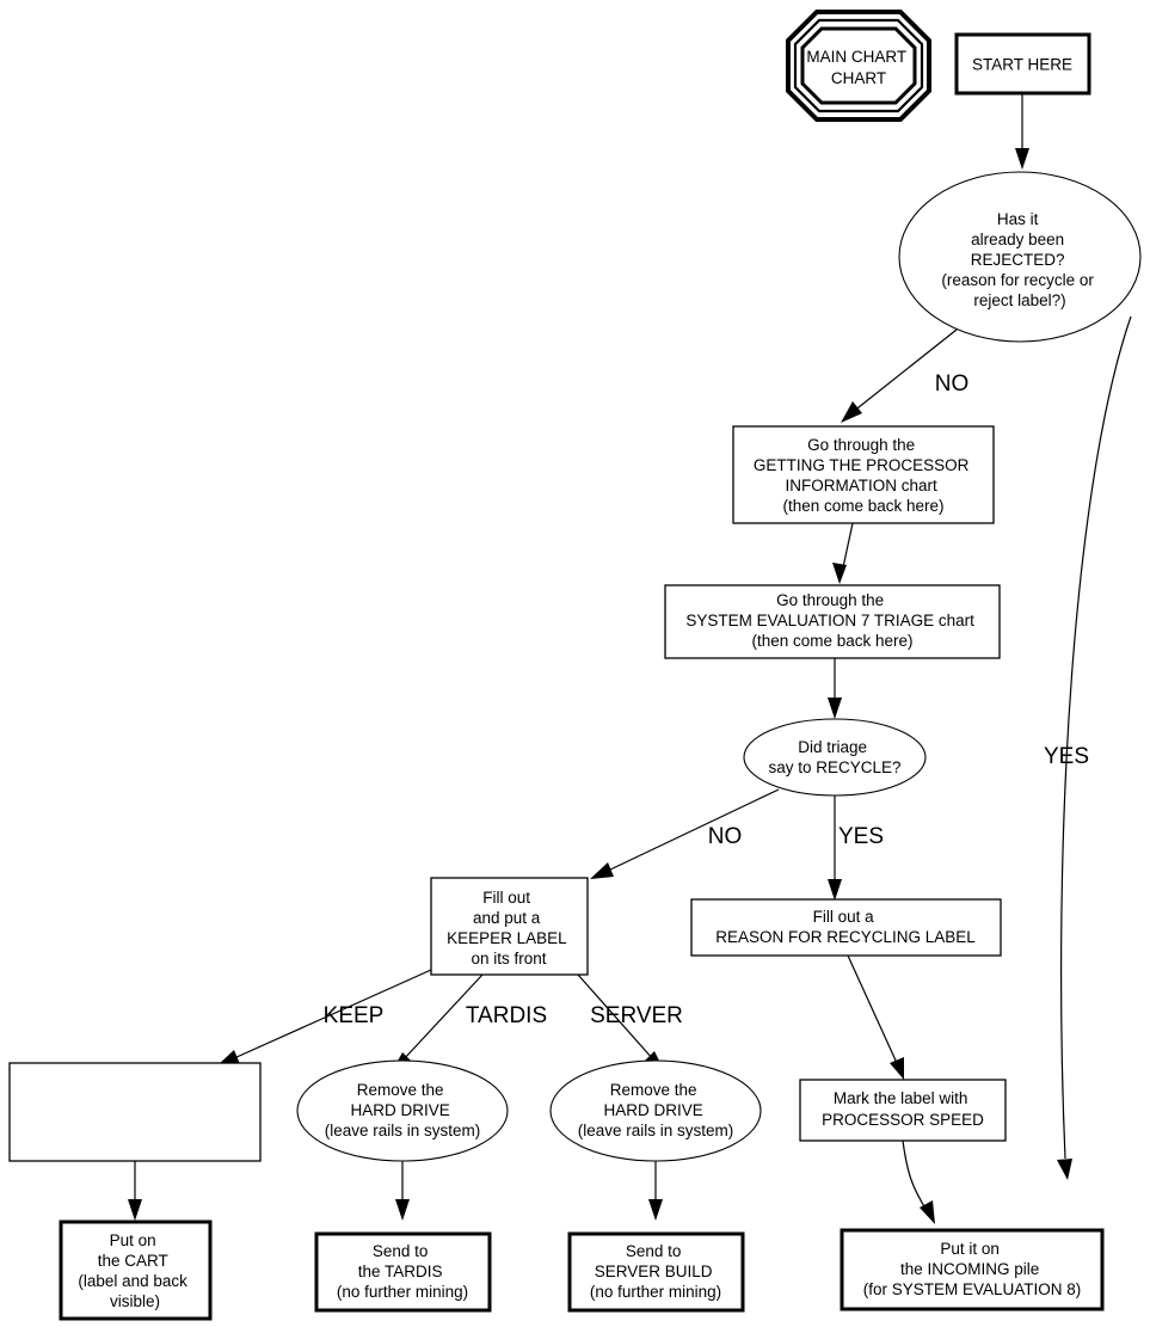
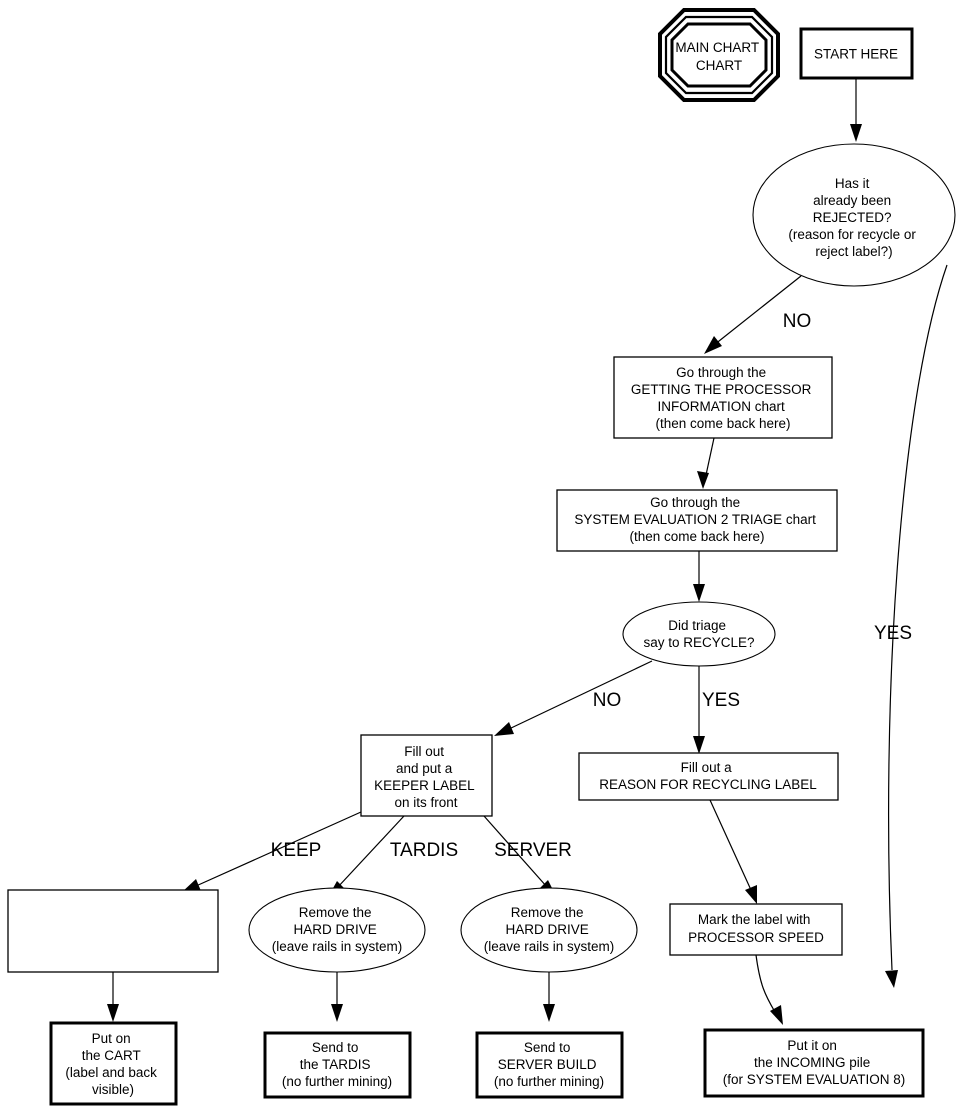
  NO
  YES
  NO
  YES
  KEEP
  TARDIS
  SERVER
  MAIN CHART CHART
  START HERE
  Has it already been REJECTED? (reason for recycle or reject label?)
  Go through the GETTING THE PROCESSOR INFORMATION chart (then come back here)
- Go through the SYSTEM EVALUATION 7 TRIAGE chart (then come back here)
+ Go through the SYSTEM EVALUATION 2 TRIAGE chart (then come back here)
  Did triage say to RECYCLE?
  Fill out and put a KEEPER LABEL on its front
  Fill out a REASON FOR RECYCLING LABEL
  Remove the HARD DRIVE (leave rails in system)
  Remove the HARD DRIVE (leave rails in system)
  Mark the label with PROCESSOR SPEED
  Put on the CART (label and back visible)
  Send to the TARDIS (no further mining)
  Send to SERVER BUILD (no further mining)
  Put it on the INCOMING pile (for SYSTEM EVALUATION 8)
